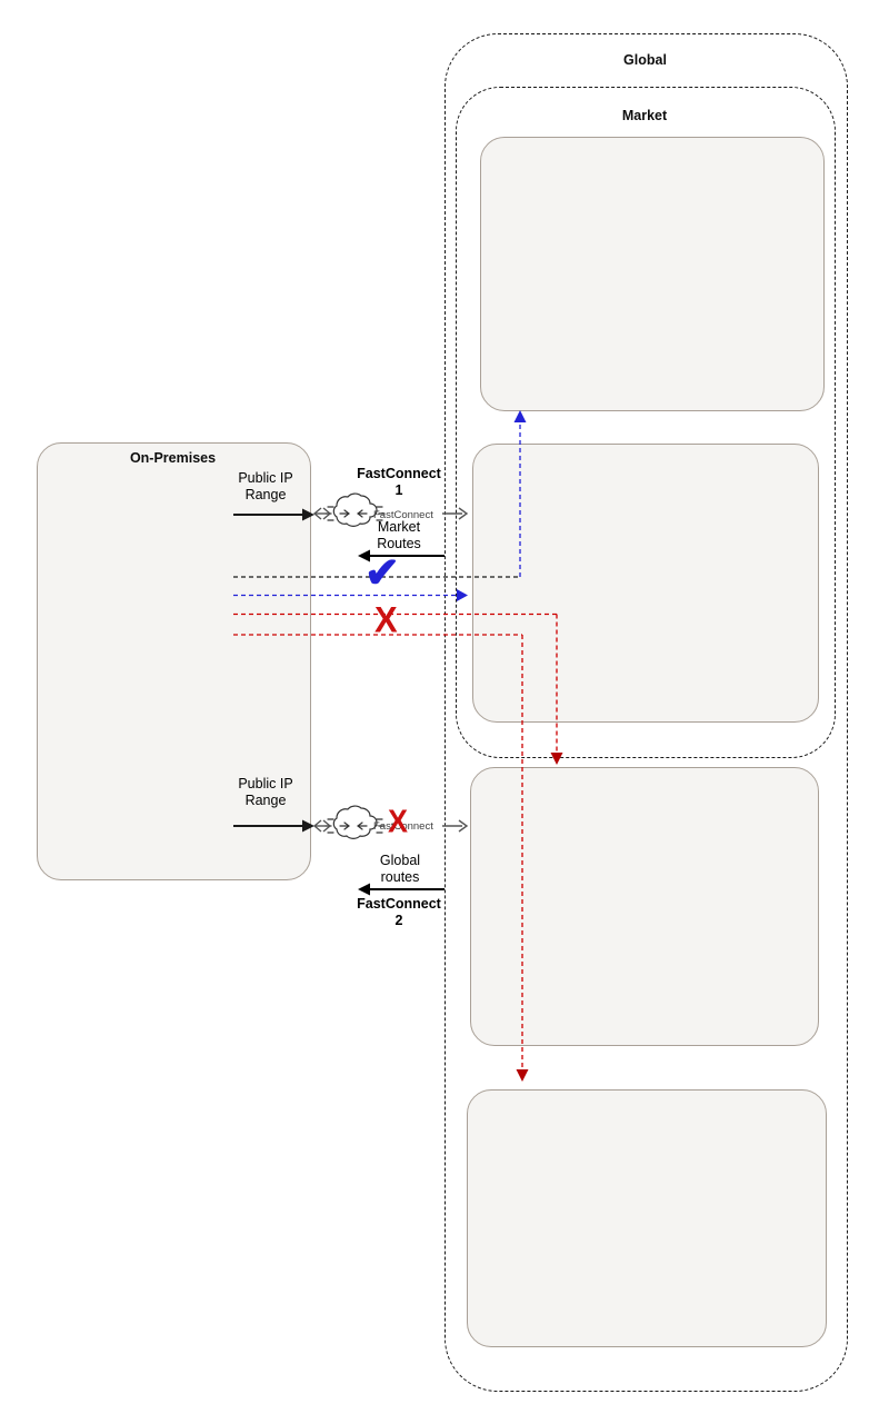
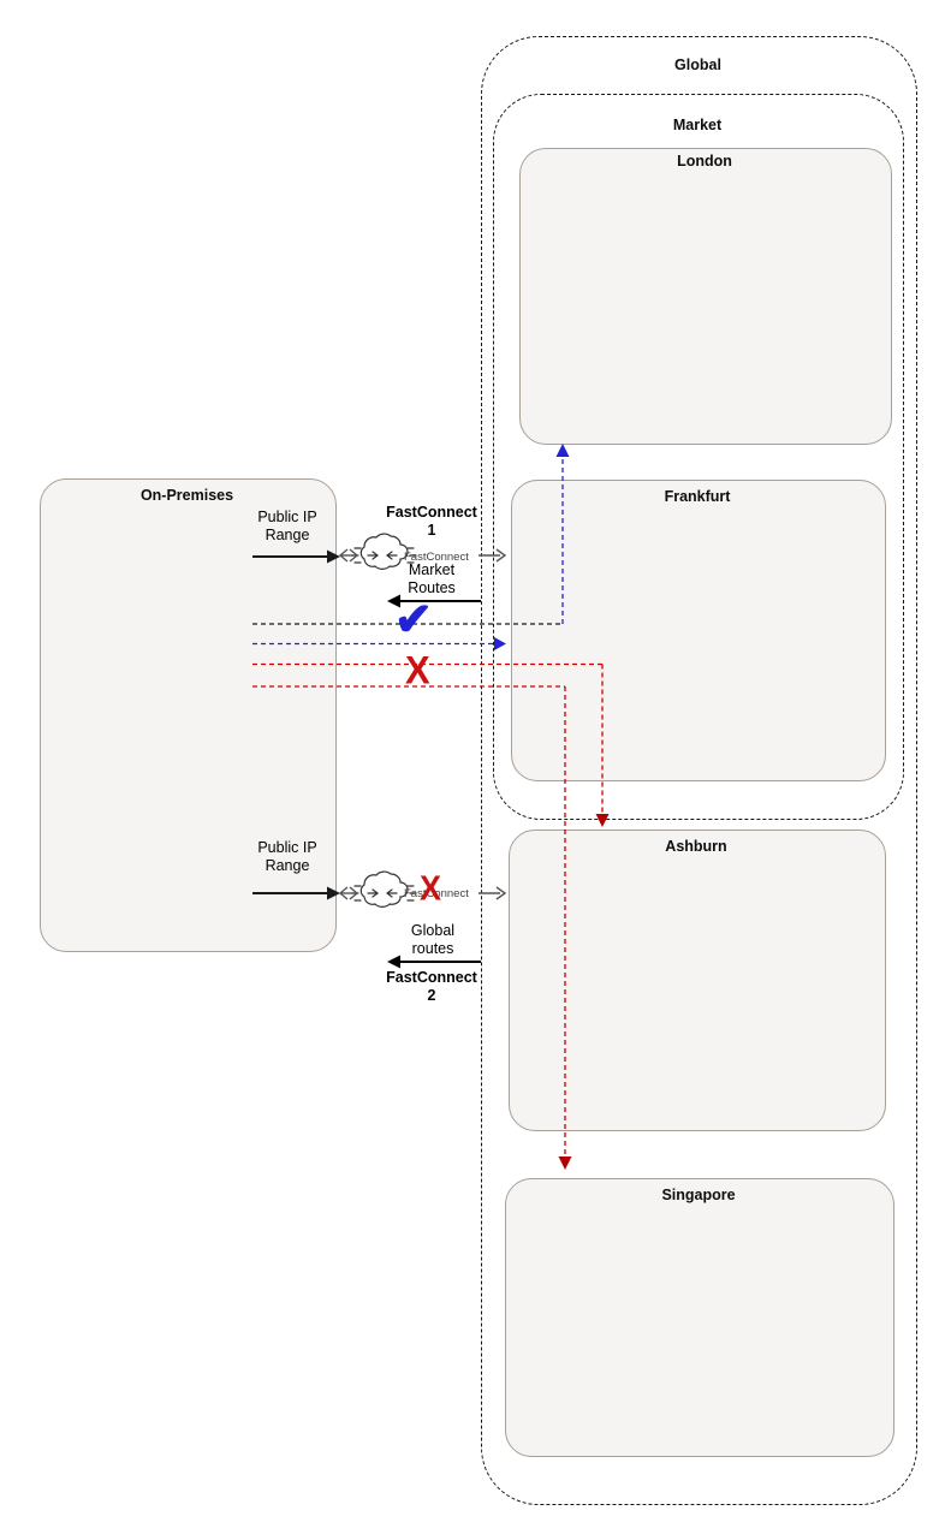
  Global
  Market
+ London
+ Frankfurt
+ Ashburn
+ Singapore
  On-Premises
  Public IP
  Range
  FastConnect
  1
  FastConnect
  Market
  Routes
  Public IP
  Range
  FastConnect
  Global
  routes
  FastConnect
  2
  ✔
  X
  X
